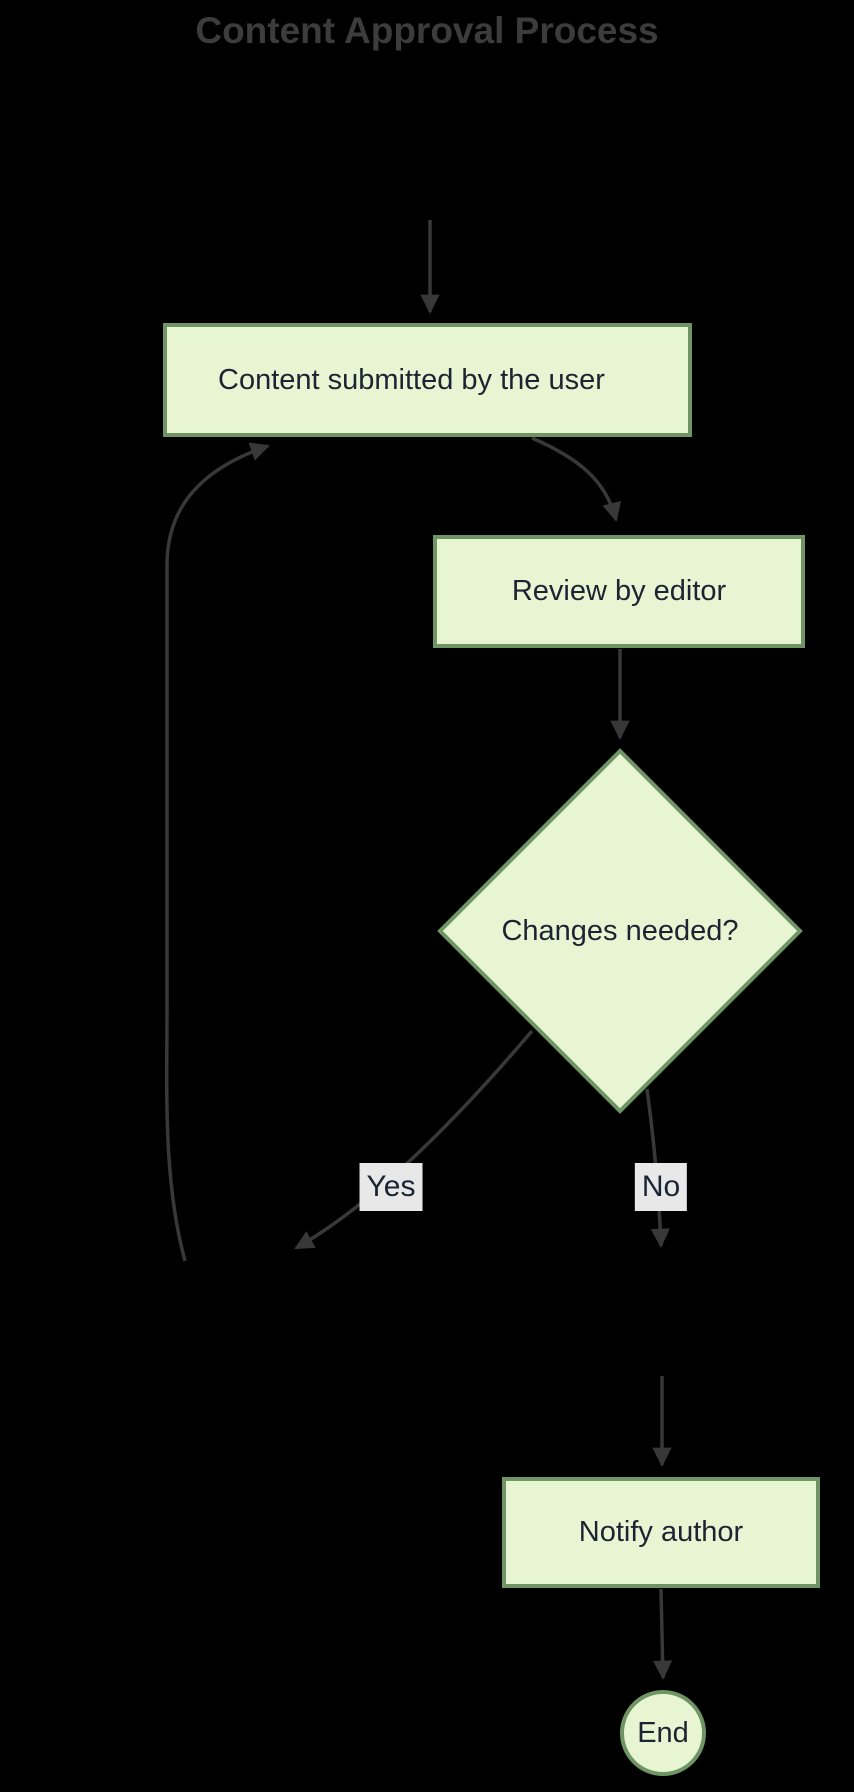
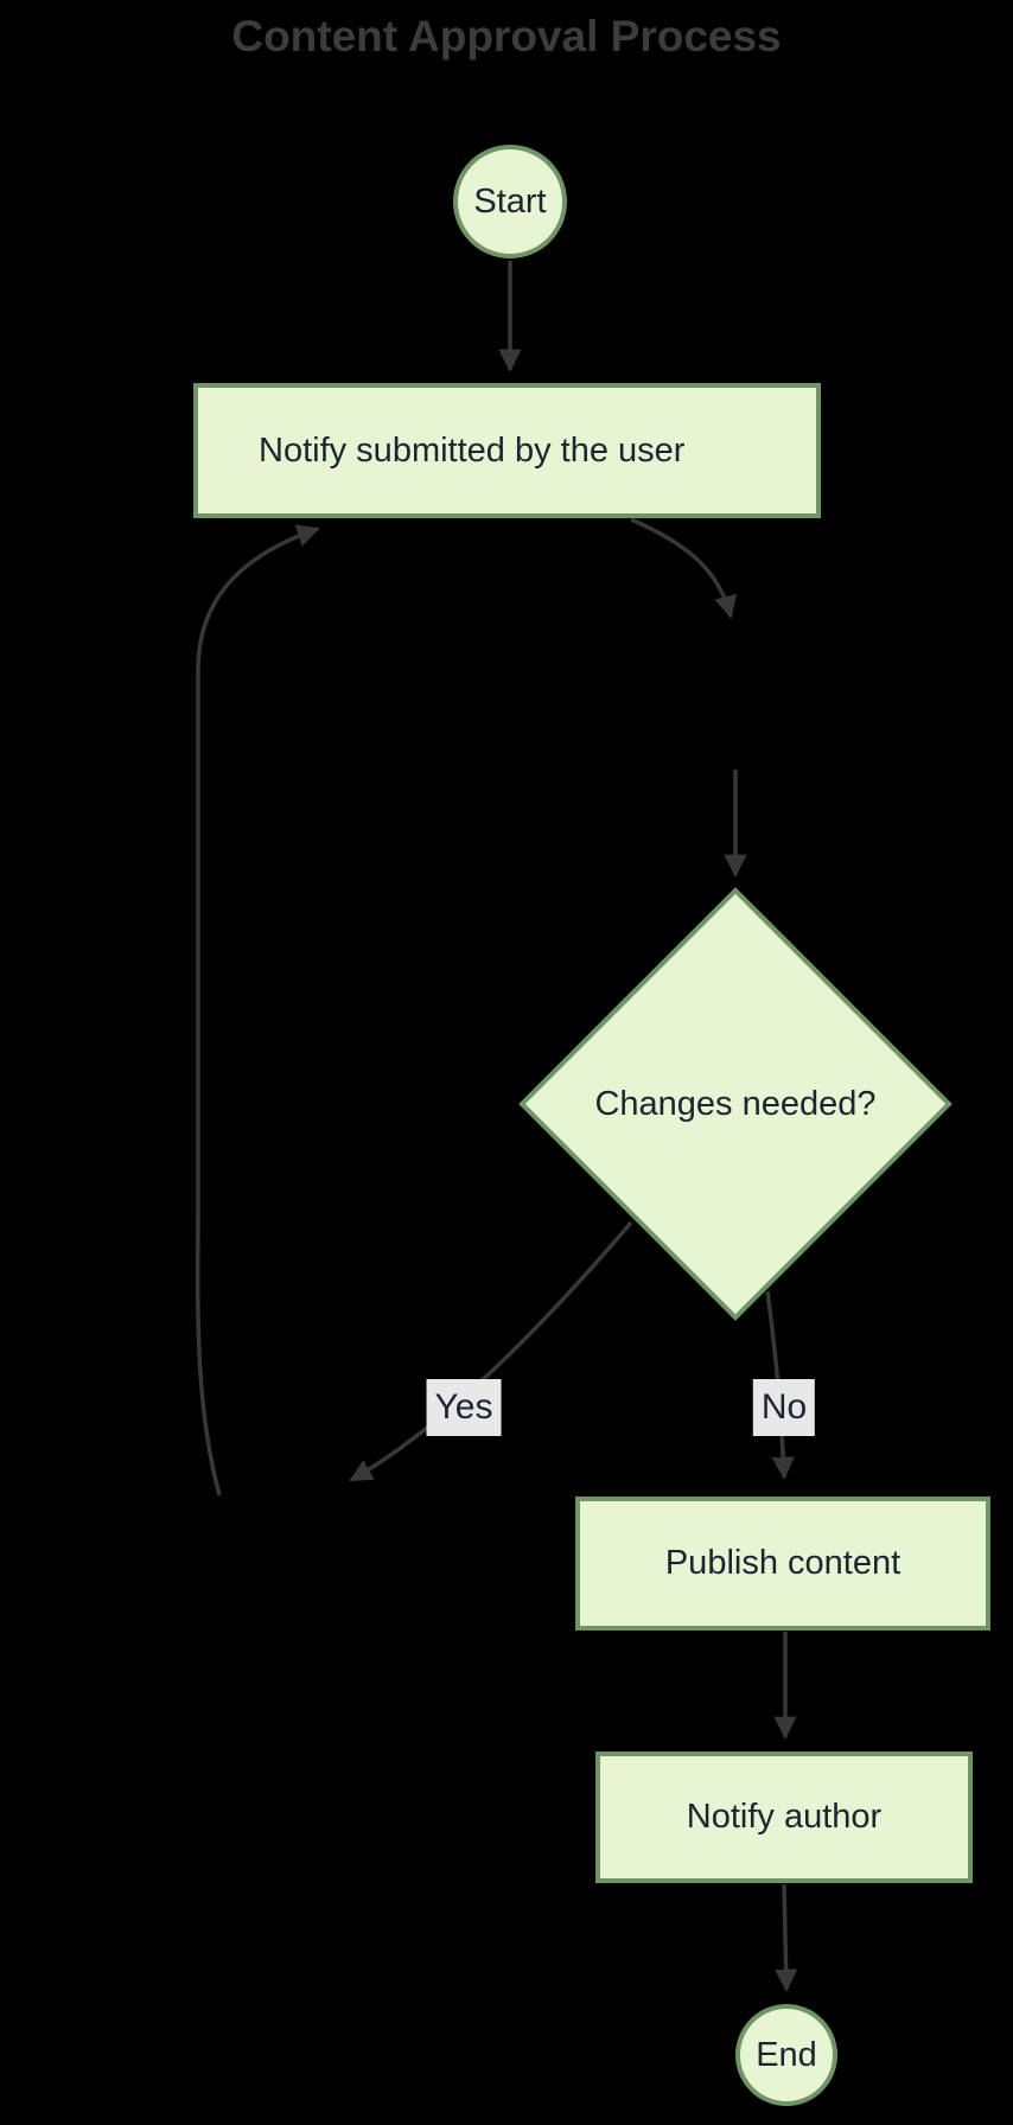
  Content Approval Process
+ Start
- Content submitted by the user
+ Notify submitted by the user
- Review by editor
  Changes needed?
  Yes
  No
+ Publish content
  Notify author
  End
